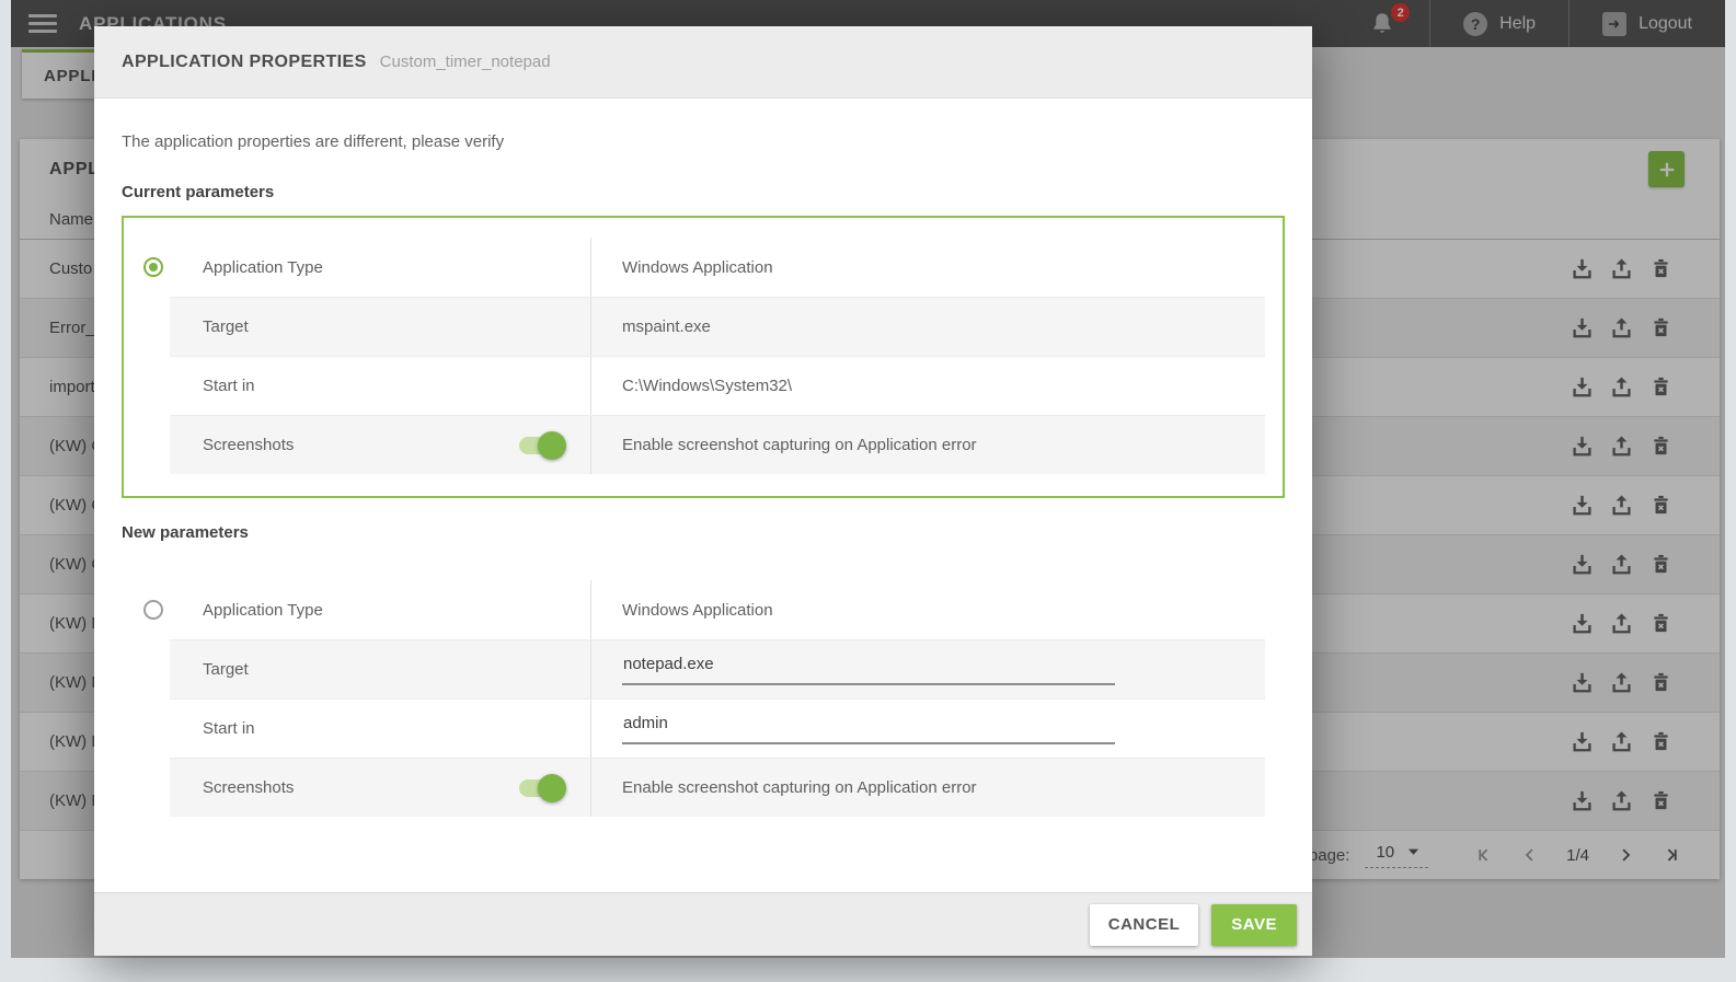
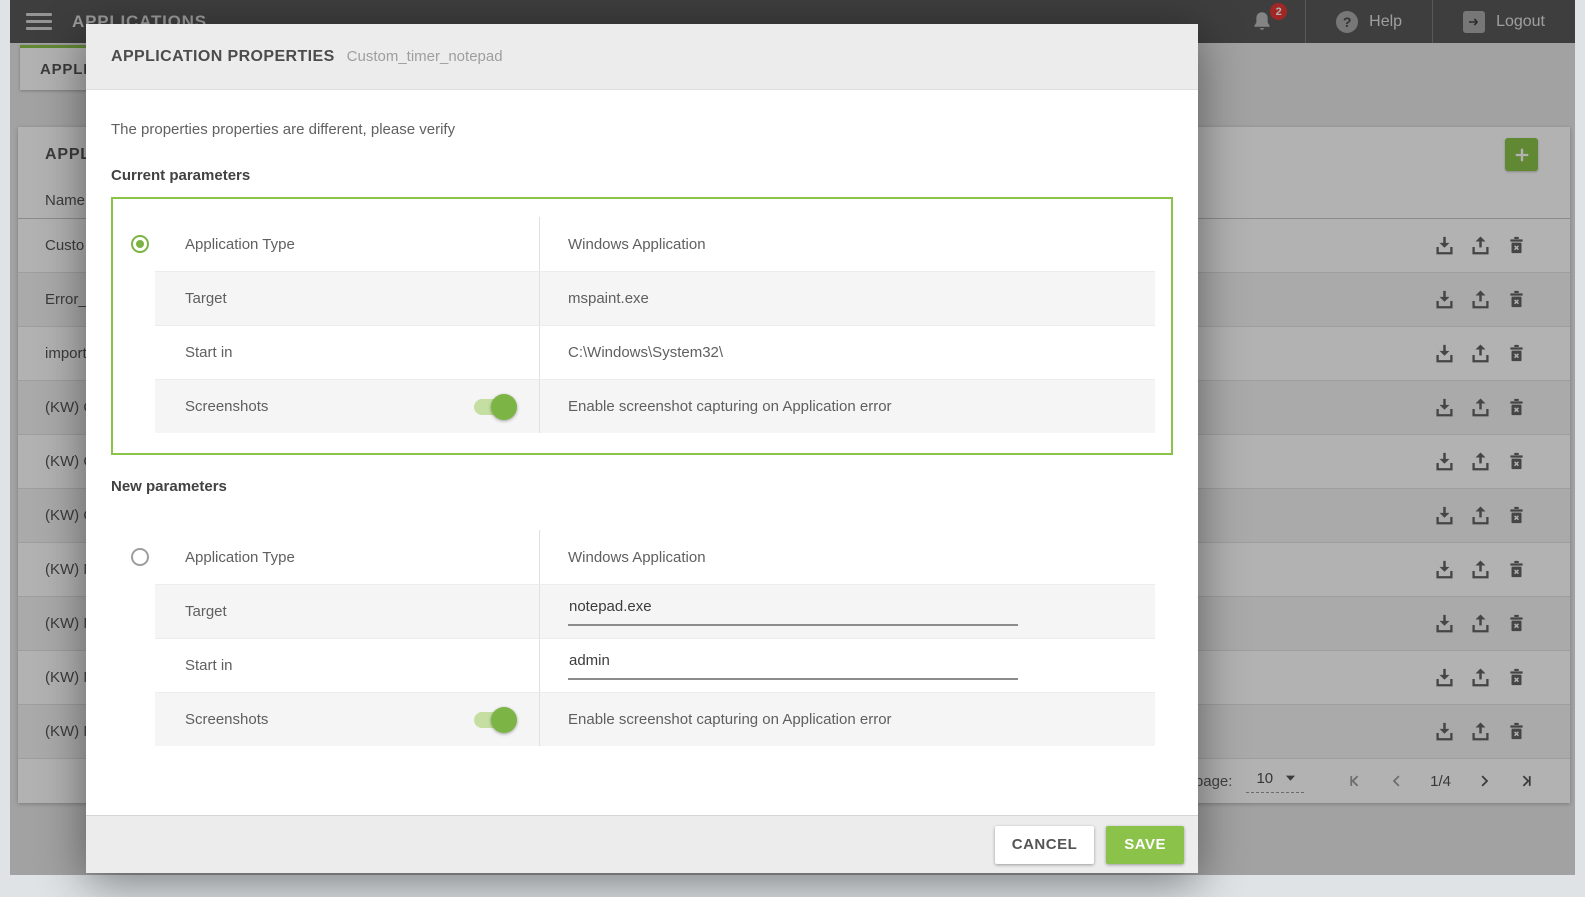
  APPLICATIONS
  2
  ?
  Help
  Logout
  Name
  Custo
  Error_
  import
  (KW)
  (KW)
  (KW)
  (KW)
  (KW)
  (KW)
  (KW)
  10
  1/4
  APPLICATION PROPERTIES
  Custom_timer_notepad
- The application properties are different, please verify
+ The properties properties are different, please verify
  Current parameters
  Application Type
  Windows Application
  Target
  mspaint.exe
  Start in
  C:\Windows\System32\
  Screenshots
  Enable screenshot capturing on Application error
  New parameters
  Application Type
  Windows Application
  Target
  notepad.exe
  Start in
  admin
  Screenshots
  Enable screenshot capturing on Application error
  CANCEL
  SAVE
